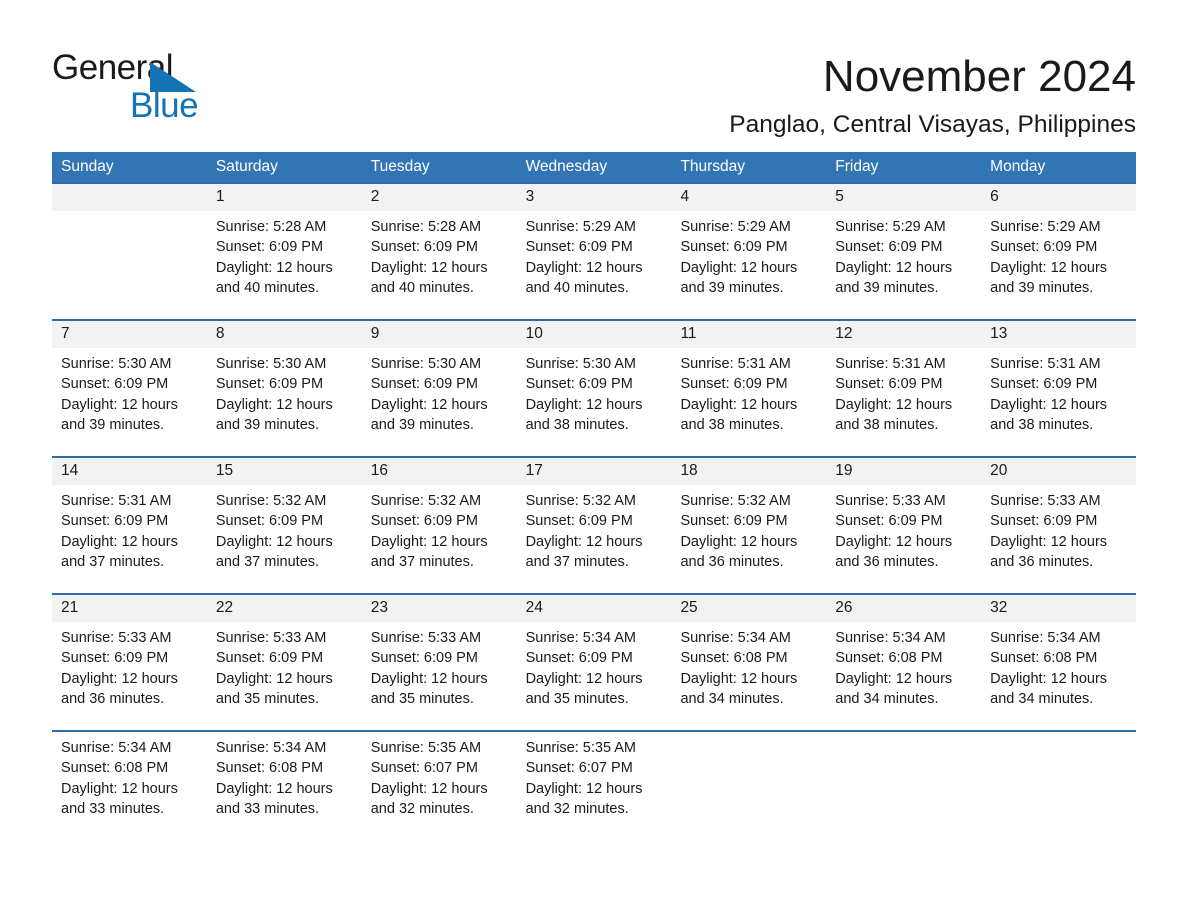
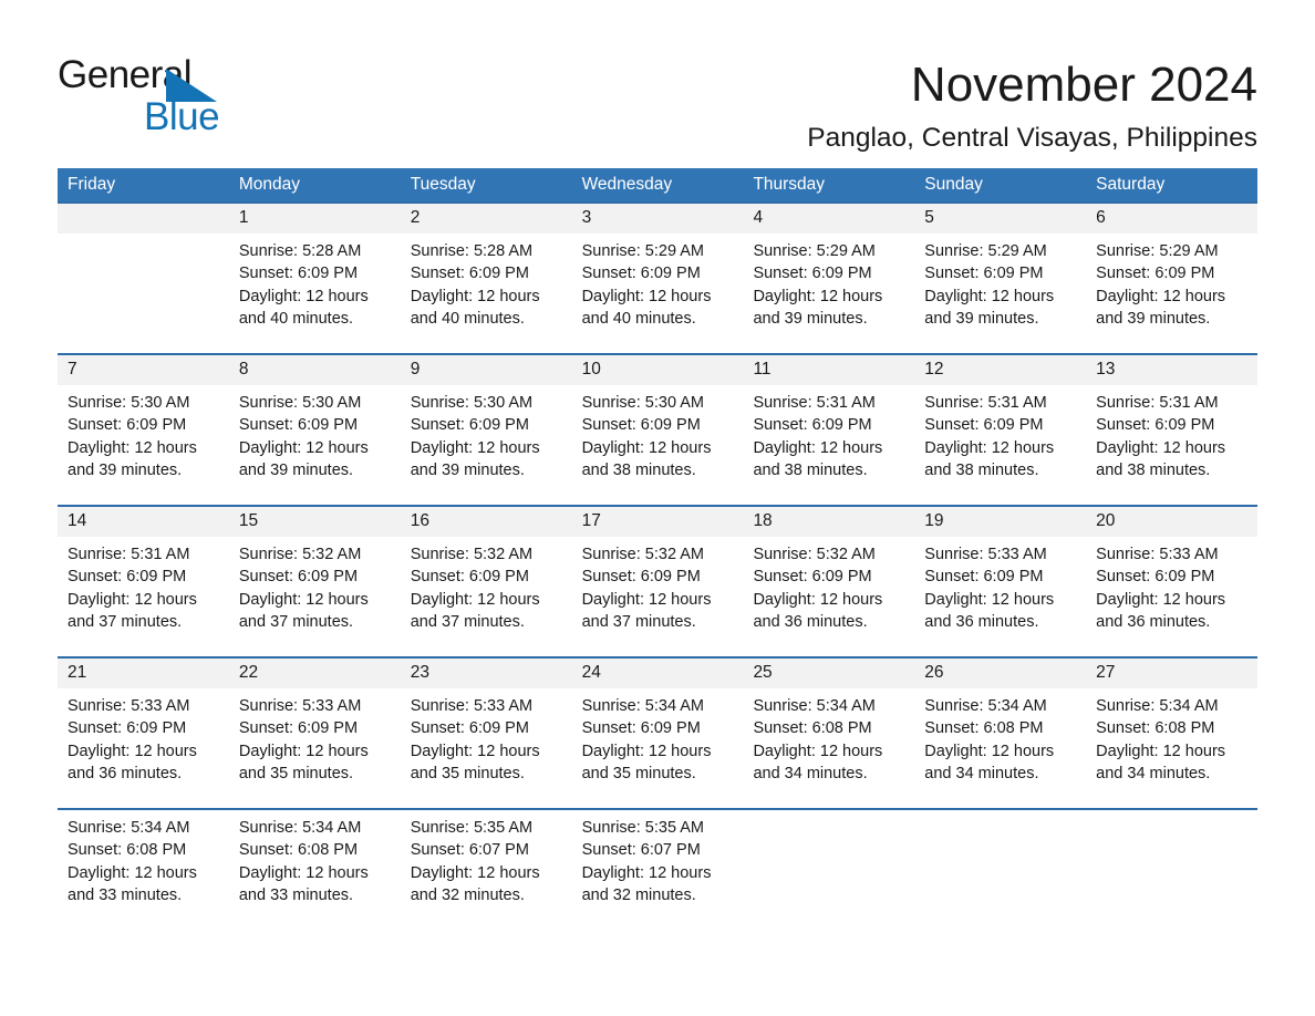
  General
  Blue
  November 2024
  Panglao, Central Visayas, Philippines
- Sunday
+ Friday
- Saturday
+ Monday
  Tuesday
  Wednesday
  Thursday
- Friday
+ Sunday
- Monday
+ Saturday
  1
  2
  3
  4
  5
  6
  Sunrise: 5:28 AM
  Sunset: 6:09 PM
  Daylight: 12 hours
  and 40 minutes.
  Sunrise: 5:28 AM
  Sunset: 6:09 PM
  Daylight: 12 hours
  and 40 minutes.
  Sunrise: 5:29 AM
  Sunset: 6:09 PM
  Daylight: 12 hours
  and 40 minutes.
  Sunrise: 5:29 AM
  Sunset: 6:09 PM
  Daylight: 12 hours
  and 39 minutes.
  Sunrise: 5:29 AM
  Sunset: 6:09 PM
  Daylight: 12 hours
  and 39 minutes.
  Sunrise: 5:29 AM
  Sunset: 6:09 PM
  Daylight: 12 hours
  and 39 minutes.
  7
  8
  9
  10
  11
  12
  13
  Sunrise: 5:30 AM
  Sunset: 6:09 PM
  Daylight: 12 hours
  and 39 minutes.
  Sunrise: 5:30 AM
  Sunset: 6:09 PM
  Daylight: 12 hours
  and 39 minutes.
  Sunrise: 5:30 AM
  Sunset: 6:09 PM
  Daylight: 12 hours
  and 39 minutes.
  Sunrise: 5:30 AM
  Sunset: 6:09 PM
  Daylight: 12 hours
  and 38 minutes.
  Sunrise: 5:31 AM
  Sunset: 6:09 PM
  Daylight: 12 hours
  and 38 minutes.
  Sunrise: 5:31 AM
  Sunset: 6:09 PM
  Daylight: 12 hours
  and 38 minutes.
  Sunrise: 5:31 AM
  Sunset: 6:09 PM
  Daylight: 12 hours
  and 38 minutes.
  14
  15
  16
  17
  18
  19
  20
  Sunrise: 5:31 AM
  Sunset: 6:09 PM
  Daylight: 12 hours
  and 37 minutes.
  Sunrise: 5:32 AM
  Sunset: 6:09 PM
  Daylight: 12 hours
  and 37 minutes.
  Sunrise: 5:32 AM
  Sunset: 6:09 PM
  Daylight: 12 hours
  and 37 minutes.
  Sunrise: 5:32 AM
  Sunset: 6:09 PM
  Daylight: 12 hours
  and 37 minutes.
  Sunrise: 5:32 AM
  Sunset: 6:09 PM
  Daylight: 12 hours
  and 36 minutes.
  Sunrise: 5:33 AM
  Sunset: 6:09 PM
  Daylight: 12 hours
  and 36 minutes.
  Sunrise: 5:33 AM
  Sunset: 6:09 PM
  Daylight: 12 hours
  and 36 minutes.
  21
  22
  23
  24
  25
  26
- 32
+ 27
  Sunrise: 5:33 AM
  Sunset: 6:09 PM
  Daylight: 12 hours
  and 36 minutes.
  Sunrise: 5:33 AM
  Sunset: 6:09 PM
  Daylight: 12 hours
  and 35 minutes.
  Sunrise: 5:33 AM
  Sunset: 6:09 PM
  Daylight: 12 hours
  and 35 minutes.
  Sunrise: 5:34 AM
  Sunset: 6:09 PM
  Daylight: 12 hours
  and 35 minutes.
  Sunrise: 5:34 AM
  Sunset: 6:08 PM
  Daylight: 12 hours
  and 34 minutes.
  Sunrise: 5:34 AM
  Sunset: 6:08 PM
  Daylight: 12 hours
  and 34 minutes.
  Sunrise: 5:34 AM
  Sunset: 6:08 PM
  Daylight: 12 hours
  and 34 minutes.
  Sunrise: 5:34 AM
  Sunset: 6:08 PM
  Daylight: 12 hours
  and 33 minutes.
  Sunrise: 5:34 AM
  Sunset: 6:08 PM
  Daylight: 12 hours
  and 33 minutes.
  Sunrise: 5:35 AM
  Sunset: 6:07 PM
  Daylight: 12 hours
  and 32 minutes.
  Sunrise: 5:35 AM
  Sunset: 6:07 PM
  Daylight: 12 hours
  and 32 minutes.
